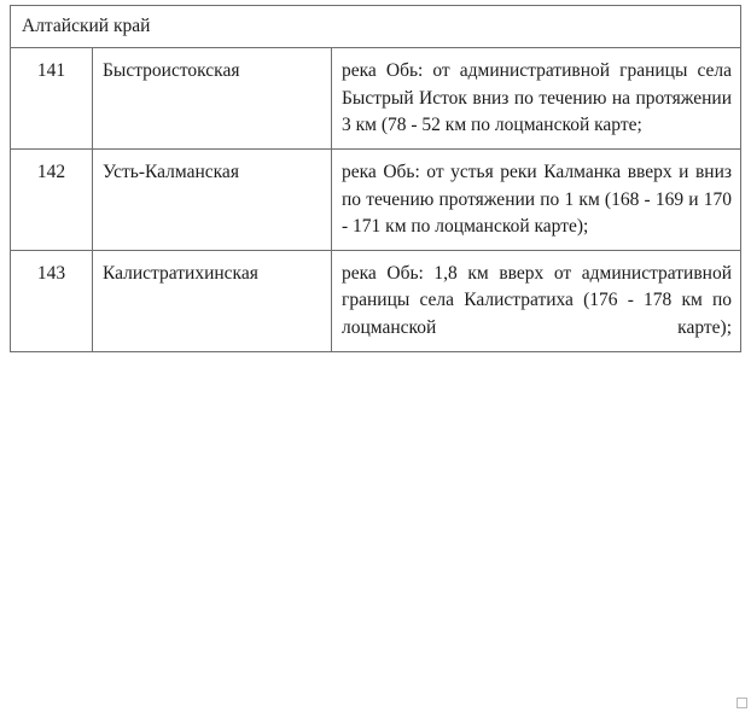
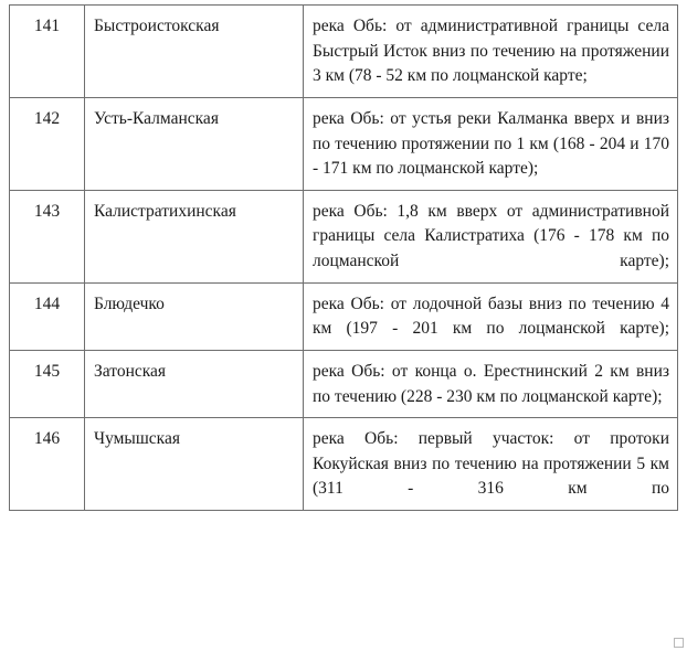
- Алтайский край
  141	Быстроистокская	река Обь: от административной границы села Быстрый Исток вниз по течению на протяжении 3 км (78 - 52 км по лоцманской карте;
- 142	Усть-Калманская	река Обь: от устья реки Калманка вверх и вниз по течению протяжении по 1 км (168 - 169 и 170 - 171 км по лоцманской карте);
+ 142	Усть-Калманская	река Обь: от устья реки Калманка вверх и вниз по течению протяжении по 1 км (168 - 204 и 170 - 171 км по лоцманской карте);
  143	Калистратихинская	река Обь: 1,8 км вверх от административной границы села Калистратиха (176 - 178 км по лоцманской карте);
+ 144	Блюдечко	река Обь: от лодочной базы вниз по течению 4 км (197 - 201 км по лоцманской карте);
+ 145	Затонская	река Обь: от конца о. Ерестнинский 2 км вниз по течению (228 - 230 км по лоцманской карте);
+ 146	Чумышская	река Обь: первый участок: от протоки Кокуйская вниз по течению на протяжении 5 км (311 - 316 км по
